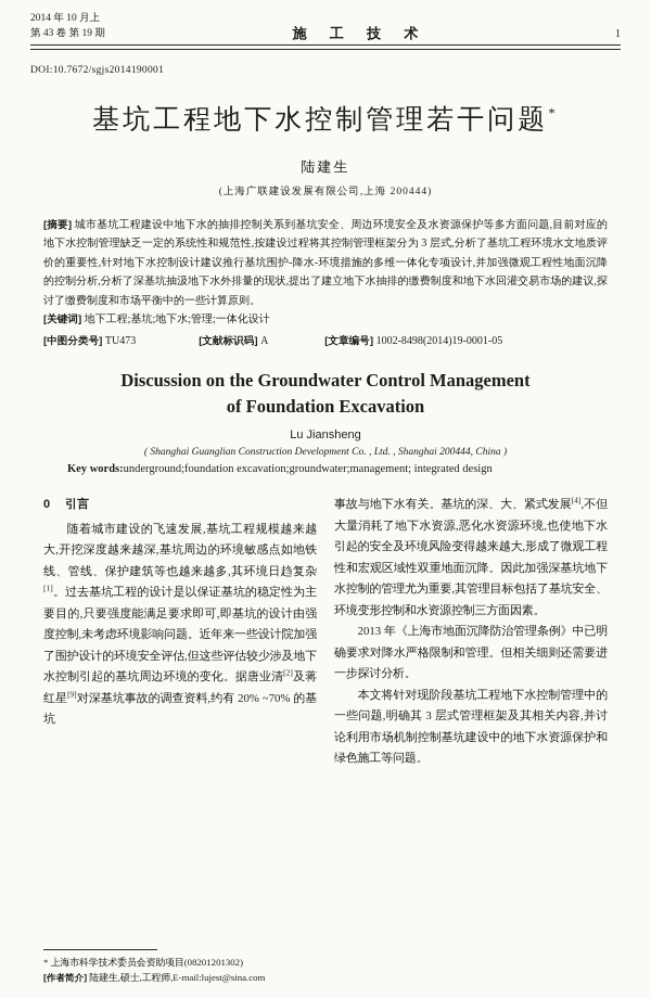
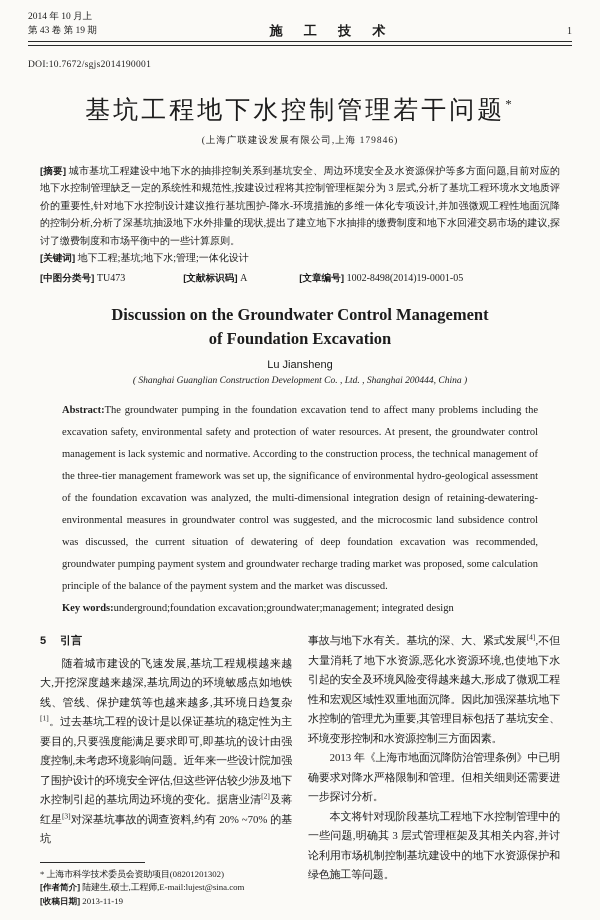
  2014 年 10 月上
  第 43 卷 第 19 期
  施 工 技 术
  1
  DOI:10.7672/sgjs2014190001
  基坑工程地下水控制管理若干问题*
- 陆建生
- (上海广联建设发展有限公司,上海 200444)
+ (上海广联建设发展有限公司,上海 179846)
  [摘要] 城市基坑工程建设中地下水的抽排控制关系到基坑安全、周边环境安全及水资源保护等多方面问题,目前对应的地下水控制管理缺乏一定的系统性和规范性,按建设过程将其控制管理框架分为 3 层式,分析了基坑工程环境水文地质评价的重要性,针对地下水控制设计建议推行基坑围护-降水-环境措施的多维一体化专项设计,并加强微观工程性地面沉降的控制分析,分析了深基坑抽汲地下水外排量的现状,提出了建立地下水抽排的缴费制度和地下水回灌交易市场的建议,探讨了缴费制度和市场平衡中的一些计算原则。
  [关键词] 地下工程;基坑;地下水;管理;一体化设计
  [中图分类号] TU473
  [文献标识码] A
  [文章编号] 1002-8498(2014)19-0001-05
  Discussion on the Groundwater Control Management
  of Foundation Excavation
  Lu Jiansheng
  ( Shanghai Guanglian Construction Development Co. , Ltd. , Shanghai 200444, China )
+ Abstract:The groundwater pumping in the foundation excavation tend to affect many problems including the excavation safety, environmental safety and protection of water resources. At present, the groundwater control management is lack systemic and normative. According to the construction process, the technical management of the three-tier management framework was set up, the significance of environmental hydro-geological assessment of the foundation excavation was analyzed, the multi-dimensional integration design of retaining-dewatering-environmental measures in groundwater control was suggested, and the microcosmic land subsidence control was discussed, the current situation of dewatering of deep foundation excavation was recommended, groundwater pumping payment system and groundwater recharge trading market was proposed, some calculation principle of the balance of the payment system and the market was discussed.
  Key words:underground;foundation excavation;groundwater;management; integrated design
- 0 引言
+ 5 引言
- 随着城市建设的飞速发展,基坑工程规模越来越大,开挖深度越来越深,基坑周边的环境敏感点如地铁线、管线、保护建筑等也越来越多,其环境日趋复杂[1]。过去基坑工程的设计是以保证基坑的稳定性为主要目的,只要强度能满足要求即可,即基坑的设计由强度控制,未考虑环境影响问题。近年来一些设计院加强了围护设计的环境安全评估,但这些评估较少涉及地下水控制引起的基坑周边环境的变化。据唐业清[2]及蒋红星[9]对深基坑事故的调查资料,约有 20% ~70% 的基坑
+ 随着城市建设的飞速发展,基坑工程规模越来越大,开挖深度越来越深,基坑周边的环境敏感点如地铁线、管线、保护建筑等也越来越多,其环境日趋复杂[1]。过去基坑工程的设计是以保证基坑的稳定性为主要目的,只要强度能满足要求即可,即基坑的设计由强度控制,未考虑环境影响问题。近年来一些设计院加强了围护设计的环境安全评估,但这些评估较少涉及地下水控制引起的基坑周边环境的变化。据唐业清[2]及蒋红星[3]对深基坑事故的调查资料,约有 20% ~70% 的基坑
  事故与地下水有关。基坑的深、大、紧式发展[4],不但大量消耗了地下水资源,恶化水资源环境,也使地下水引起的安全及环境风险变得越来越大,形成了微观工程性和宏观区域性双重地面沉降。因此加强深基坑地下水控制的管理尤为重要,其管理目标包括了基坑安全、环境变形控制和水资源控制三方面因素。
  2013 年《上海市地面沉降防治管理条例》中已明确要求对降水严格限制和管理。但相关细则还需要进一步探讨分析。
  本文将针对现阶段基坑工程地下水控制管理中的一些问题,明确其 3 层式管理框架及其相关内容,并讨论利用市场机制控制基坑建设中的地下水资源保护和绿色施工等问题。
  * 上海市科学技术委员会资助项目(08201201302)
  [作者简介] 陆建生,硕士,工程师,E-mail:lujest@sina.com
+ [收稿日期] 2013-11-19
